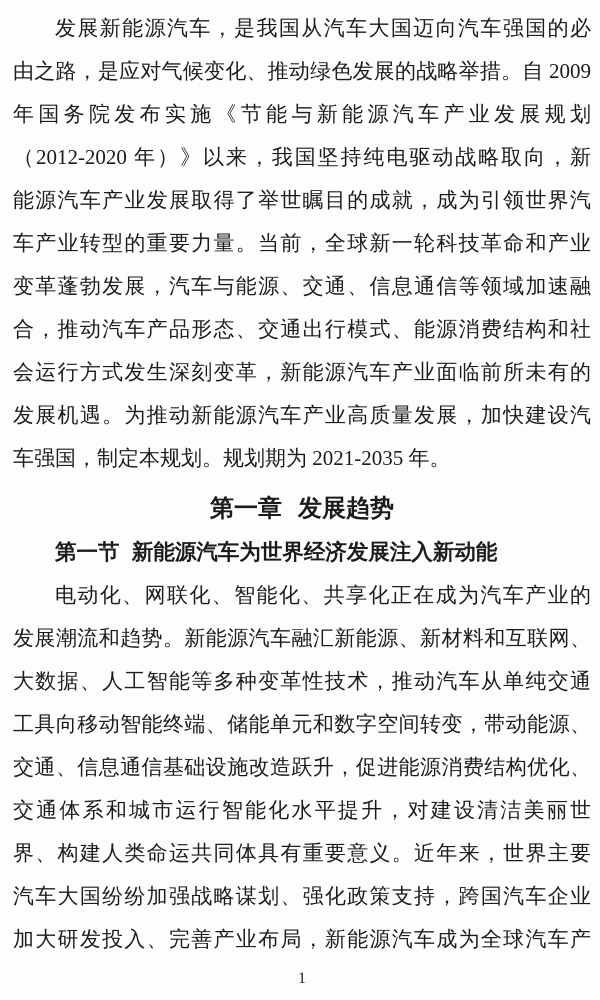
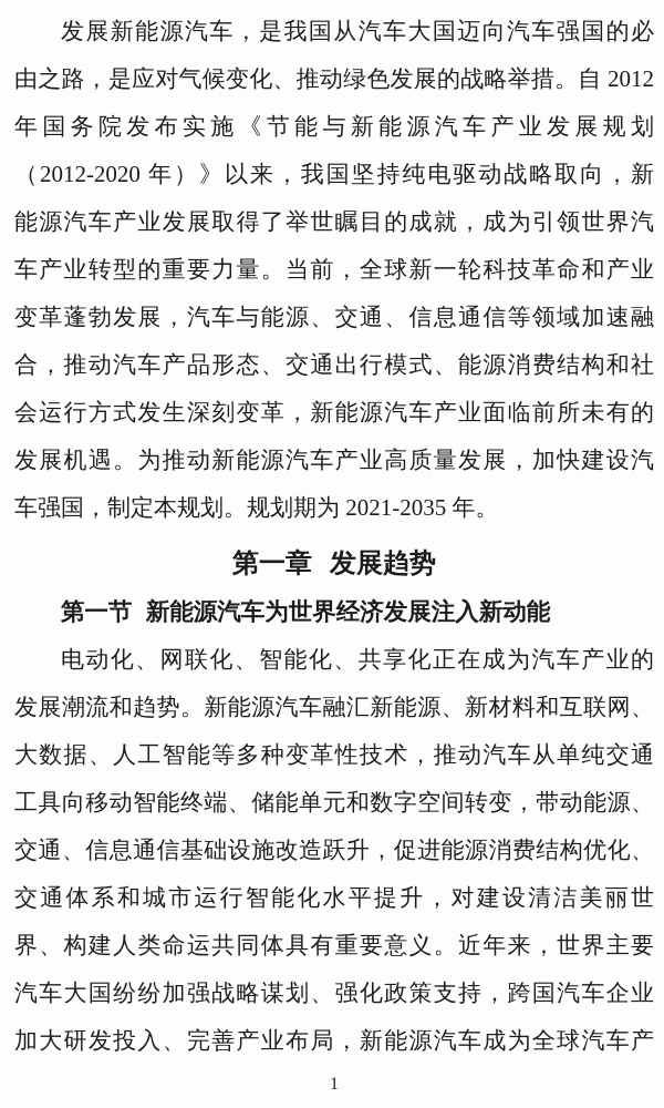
  发展新能源汽车，是我国从汽车大国迈向汽车强国的必
- 由之路，是应对气候变化、推动绿色发展的战略举措。自 2009
+ 由之路，是应对气候变化、推动绿色发展的战略举措。自 2012
  年国务院发布实施《节能与新能源汽车产业发展规划
  （2012-2020 年）》以来，我国坚持纯电驱动战略取向，新
  能源汽车产业发展取得了举世瞩目的成就，成为引领世界汽
  车产业转型的重要力量。当前，全球新一轮科技革命和产业
  变革蓬勃发展，汽车与能源、交通、信息通信等领域加速融
  合，推动汽车产品形态、交通出行模式、能源消费结构和社
  会运行方式发生深刻变革，新能源汽车产业面临前所未有的
  发展机遇。为推动新能源汽车产业高质量发展，加快建设汽
  车强国，制定本规划。规划期为 2021-2035 年。
  第一章 发展趋势
  第一节 新能源汽车为世界经济发展注入新动能
  电动化、网联化、智能化、共享化正在成为汽车产业的
  发展潮流和趋势。新能源汽车融汇新能源、新材料和互联网、
  大数据、人工智能等多种变革性技术，推动汽车从单纯交通
  工具向移动智能终端、储能单元和数字空间转变，带动能源、
  交通、信息通信基础设施改造跃升，促进能源消费结构优化、
  交通体系和城市运行智能化水平提升，对建设清洁美丽世
  界、构建人类命运共同体具有重要意义。近年来，世界主要
  汽车大国纷纷加强战略谋划、强化政策支持，跨国汽车企业
  加大研发投入、完善产业布局，新能源汽车成为全球汽车产
  1
